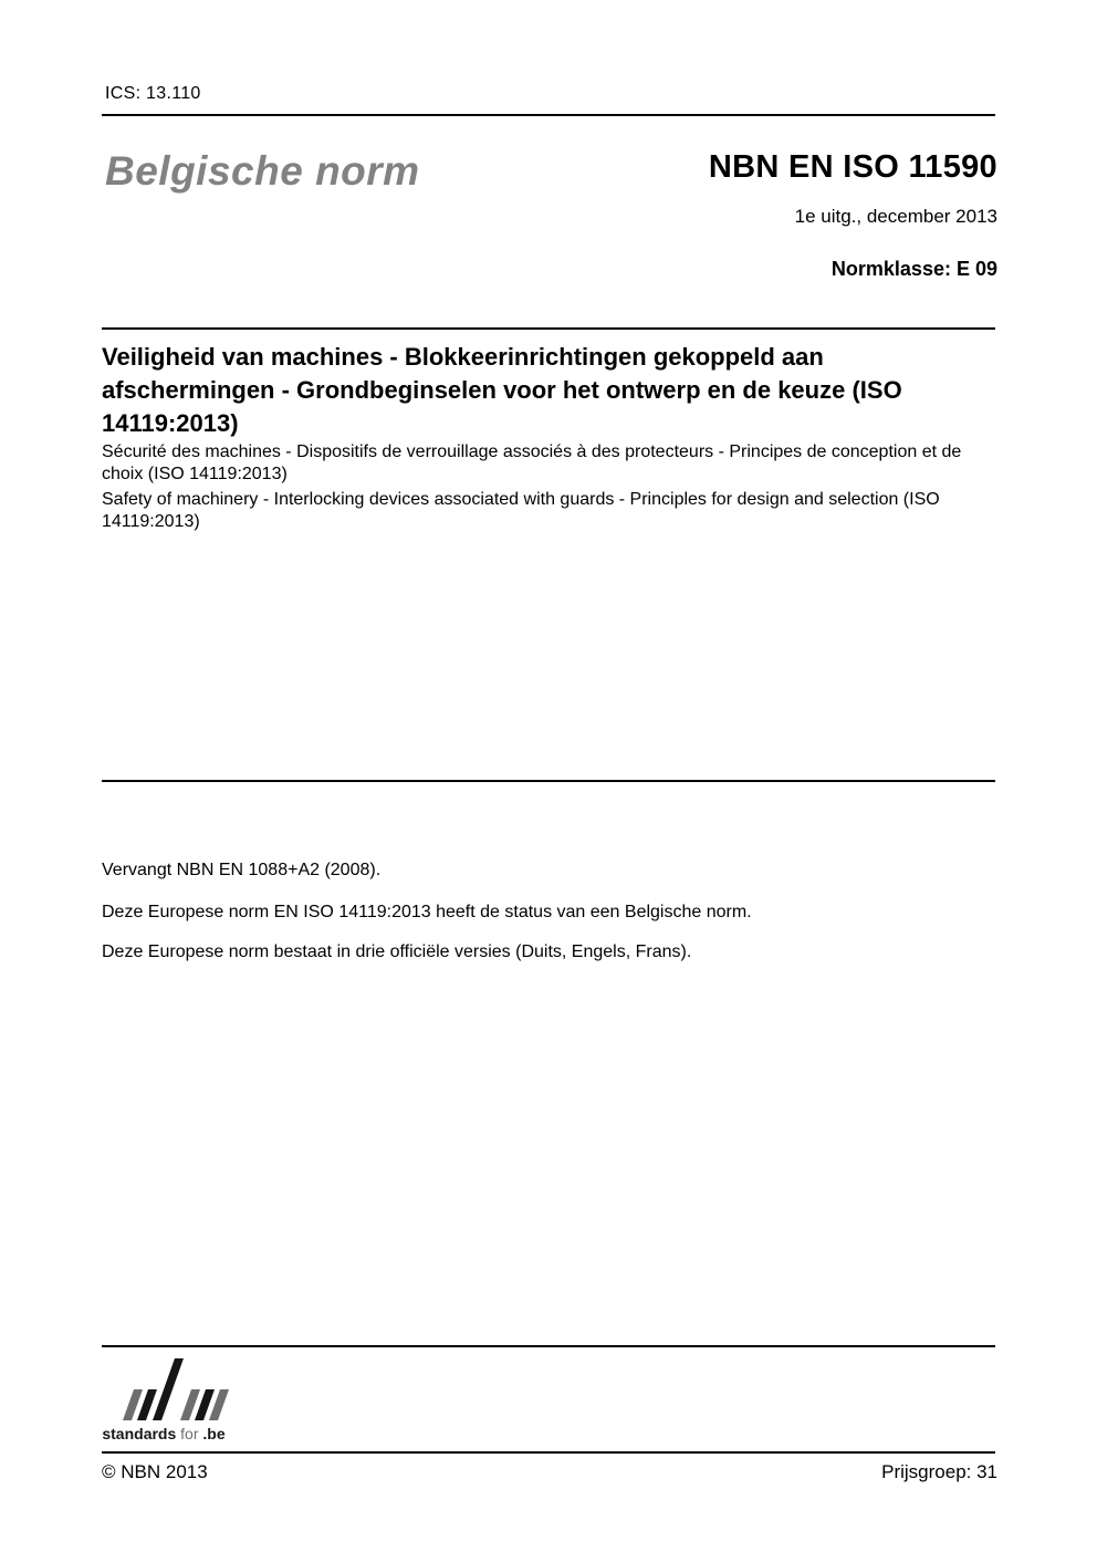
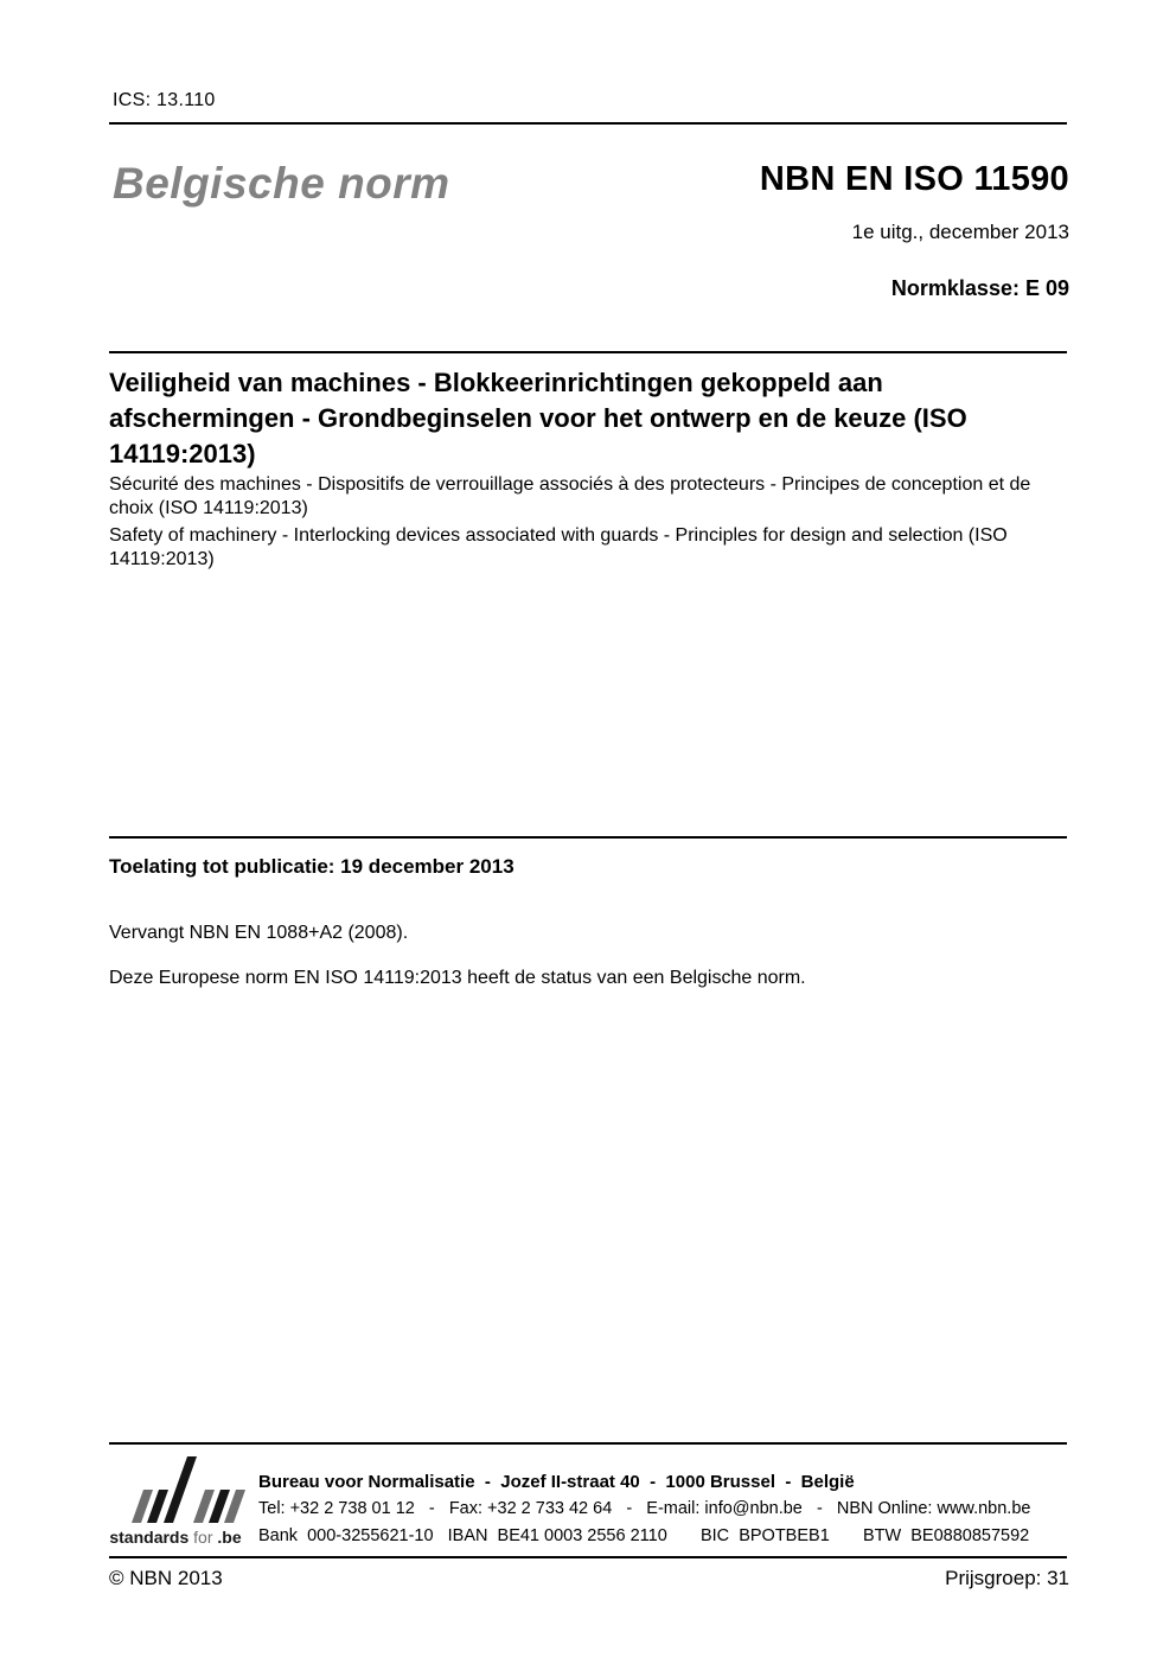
  ICS: 13.110
  Belgische norm
  NBN EN ISO 11590
  1e uitg., december 2013
  Normklasse: E 09
  Veiligheid van machines - Blokkeerinrichtingen gekoppeld aan
  afschermingen - Grondbeginselen voor het ontwerp en de keuze (ISO
  14119:2013)
  Sécurité des machines - Dispositifs de verrouillage associés à des protecteurs - Principes de conception et de
  choix (ISO 14119:2013)
  Safety of machinery - Interlocking devices associated with guards - Principles for design and selection (ISO
  14119:2013)
+ Toelating tot publicatie: 19 december 2013
  Vervangt NBN EN 1088+A2 (2008).
  Deze Europese norm EN ISO 14119:2013 heeft de status van een Belgische norm.
- Deze Europese norm bestaat in drie officiële versies (Duits, Engels, Frans).
  standards for .be
+ Bureau voor Normalisatie - Jozef II-straat 40 - 1000 Brussel - België
+ Tel: +32 2 738 01 12 - Fax: +32 2 733 42 64 - E-mail: info@nbn.be - NBN Online: www.nbn.be
+ Bank 000-3255621-10 IBAN BE41 0003 2556 2110 BIC BPOTBEB1 BTW BE0880857592
  © NBN 2013
  Prijsgroep: 31
